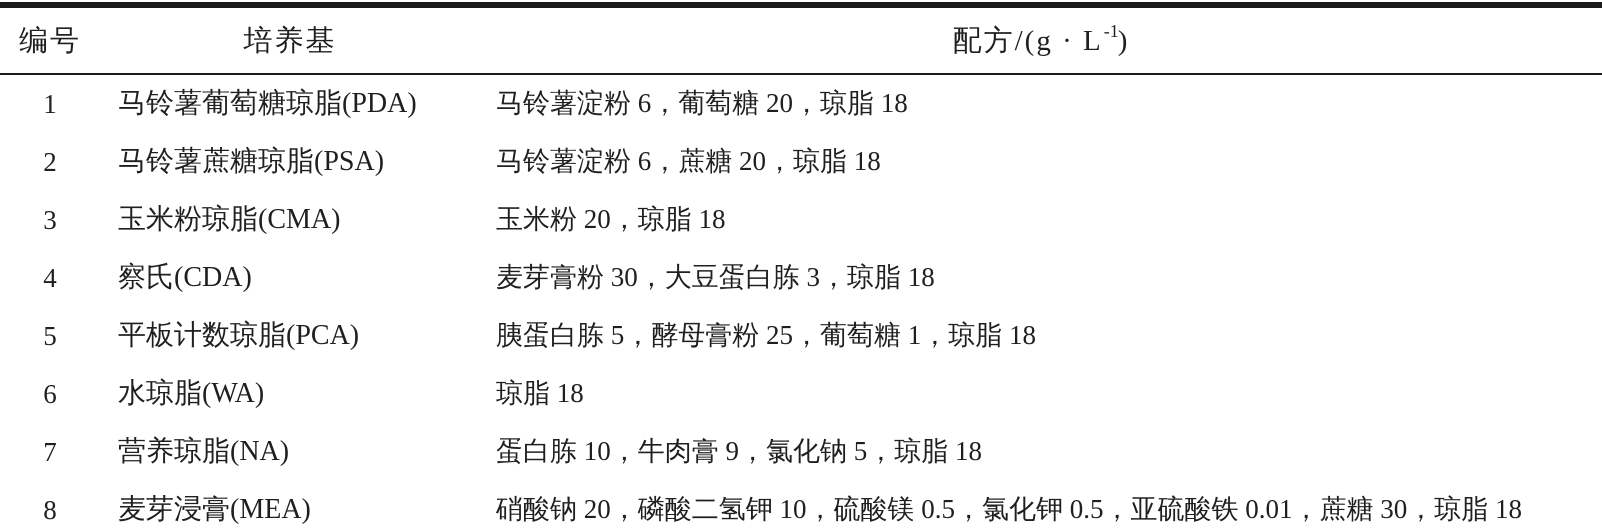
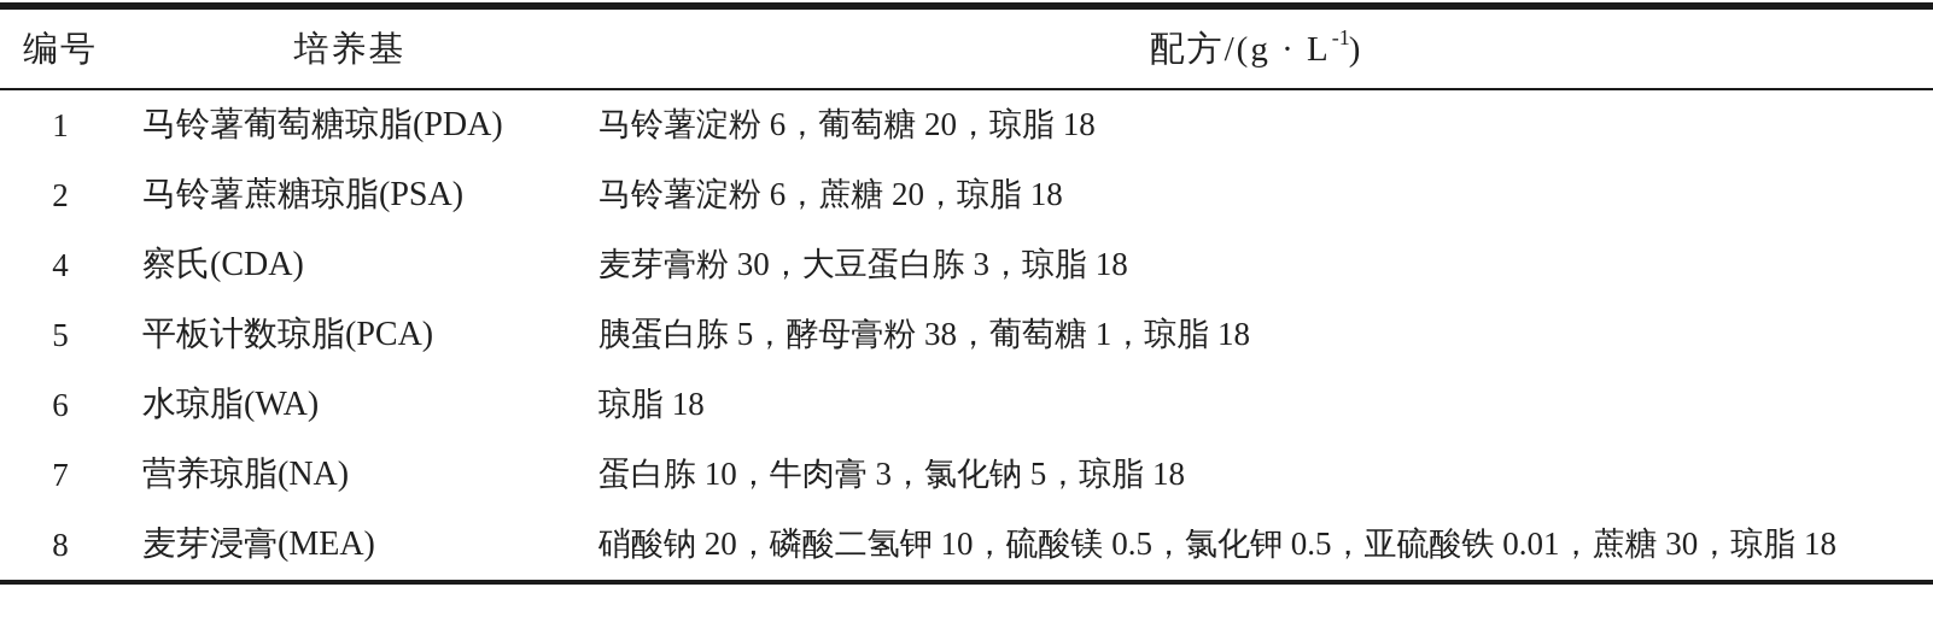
  编号	培养基	配方/(g · L-1)
  1	马铃薯葡萄糖琼脂(PDA)	马铃薯淀粉 6，葡萄糖 20，琼脂 18
  2	马铃薯蔗糖琼脂(PSA)	马铃薯淀粉 6，蔗糖 20，琼脂 18
- 3	玉米粉琼脂(CMA)	玉米粉 20，琼脂 18
  4	察氏(CDA)	麦芽膏粉 30，大豆蛋白胨 3，琼脂 18
- 5	平板计数琼脂(PCA)	胰蛋白胨 5，酵母膏粉 25，葡萄糖 1，琼脂 18
+ 5	平板计数琼脂(PCA)	胰蛋白胨 5，酵母膏粉 38，葡萄糖 1，琼脂 18
  6	水琼脂(WA)	琼脂 18
- 7	营养琼脂(NA)	蛋白胨 10，牛肉膏 9，氯化钠 5，琼脂 18
+ 7	营养琼脂(NA)	蛋白胨 10，牛肉膏 3，氯化钠 5，琼脂 18
  8	麦芽浸膏(MEA)	硝酸钠 20，磷酸二氢钾 10，硫酸镁 0.5，氯化钾 0.5，亚硫酸铁 0.01，蔗糖 30，琼脂 18
